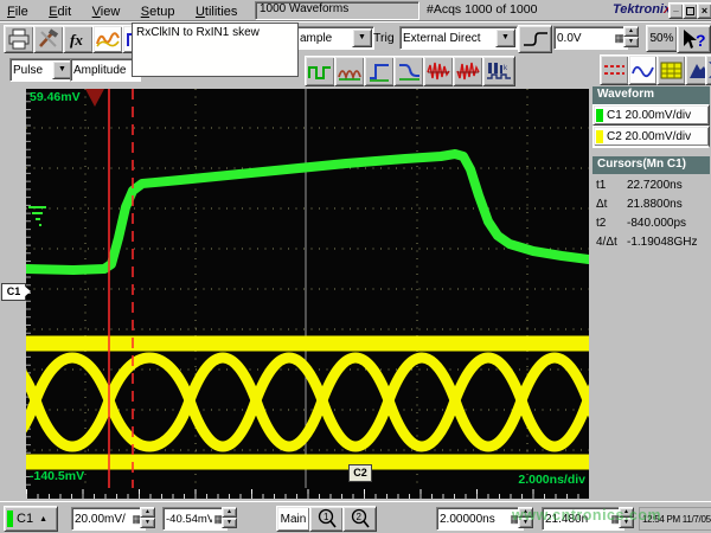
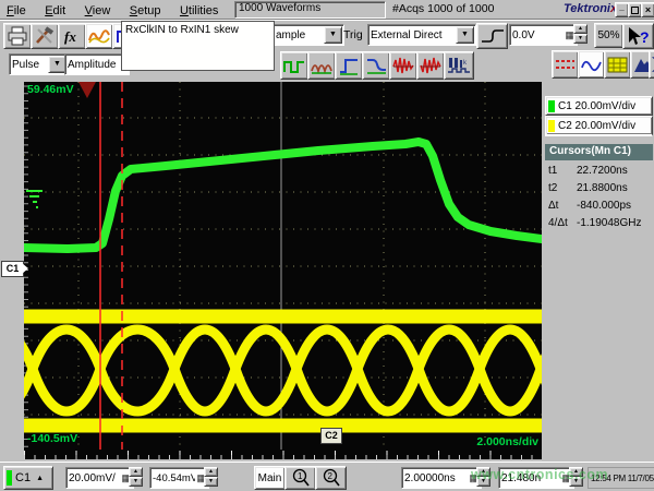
  File Edit View Setup Utilities
  1000 Waveforms
  #Acqs 1000 of 1000
  Tektroni
  _
  ×
  fx
  ample
  Trig
  External Direct
  0.0V
  ▦
  50%
  ?
  Pulse
  Amplitude
  RxClkIN to RxIN1 skew
  59.46mV
  -140.5mV
  2.000ns/div
  C2
  C1
- Waveform
  C1 20.00mV/div
  C2 20.00mV/div
  Cursors(Mn C1)
  t1
  22.7200ns
- Δt
+ t2
  21.8800ns
- t2
+ Δt
  -840.000ps
  4/Δt
  -1.19048GHz
  C1
  20.00mV/
  ▦
  -40.54mV
  ▦
  Main
  1
  2
  2.00000ns
  ▦
  21.480n
  ▦
  12:54 PM 11/7/05
  www.cntronics.com
